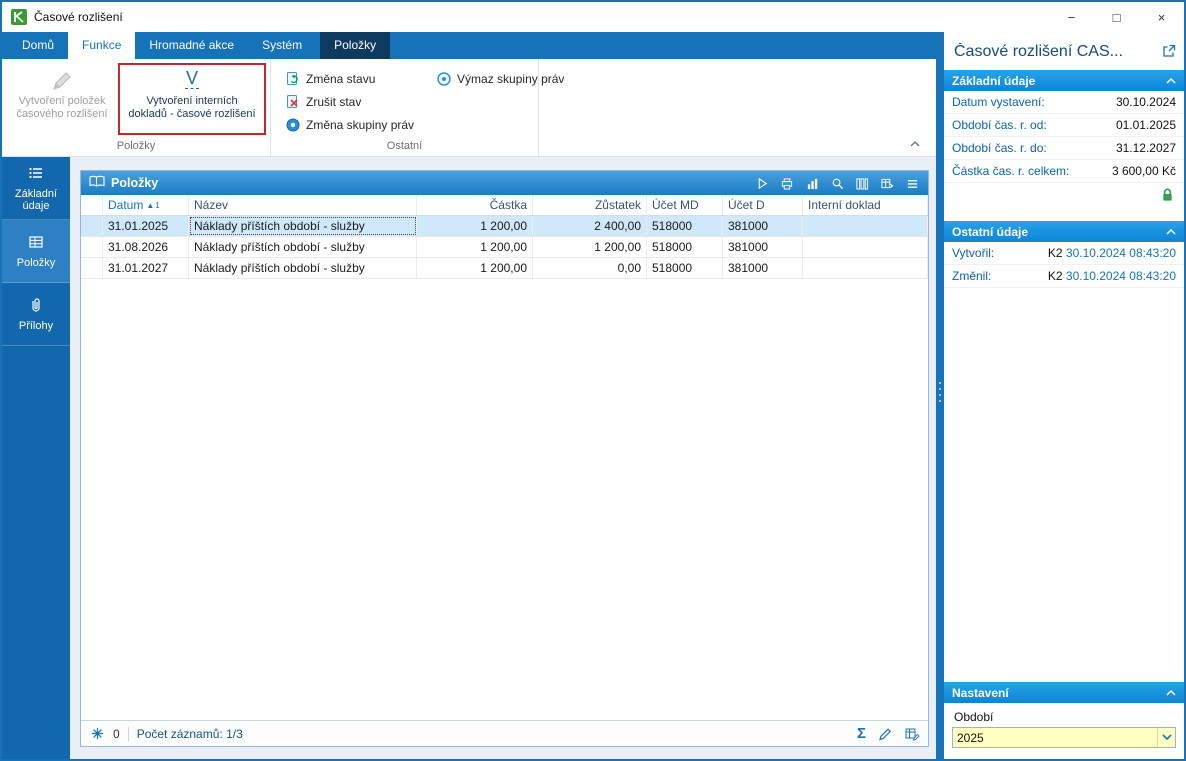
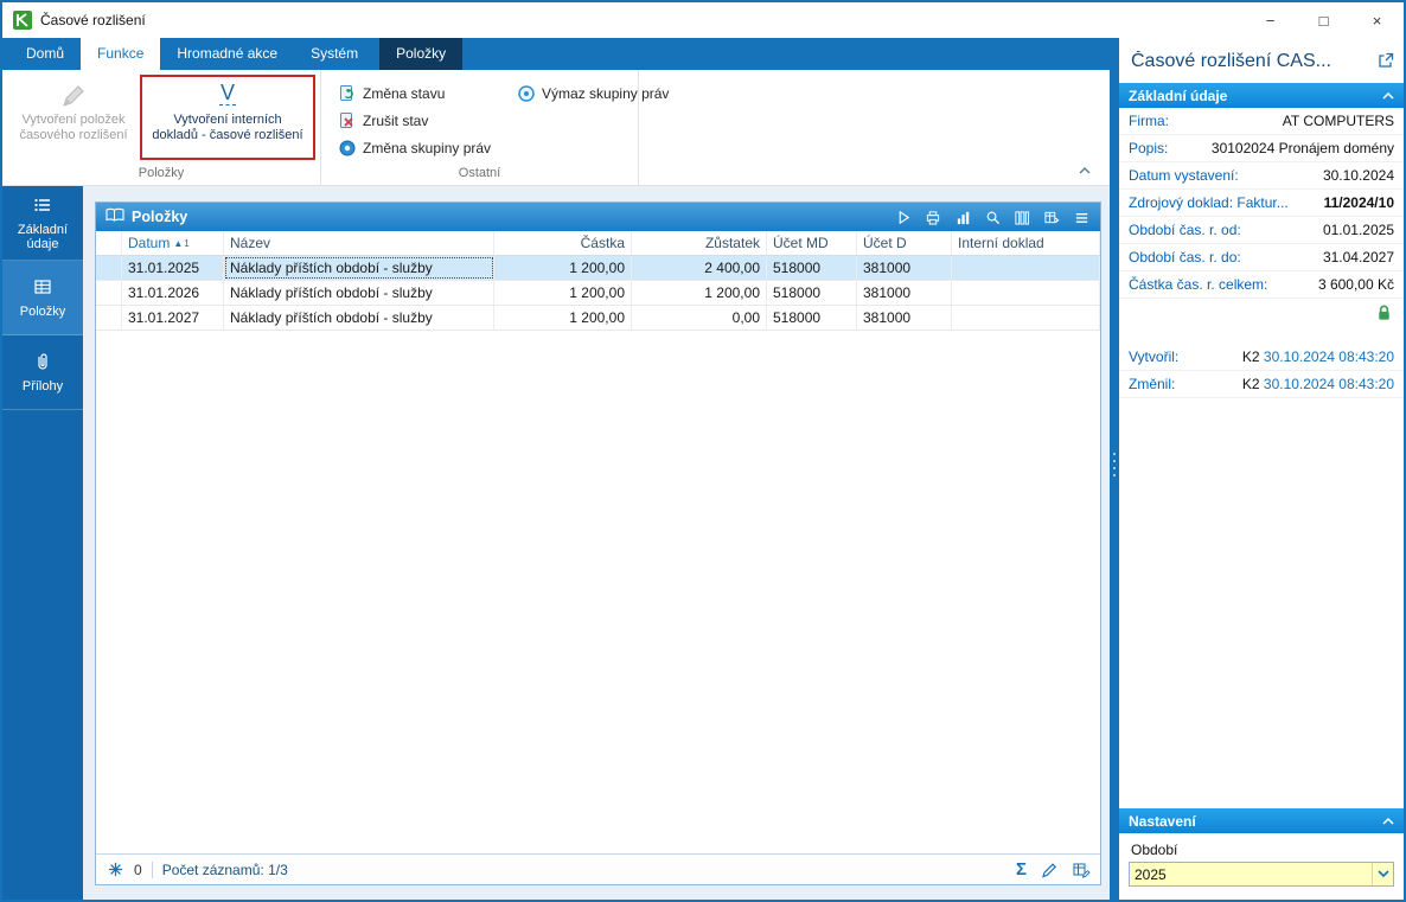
  Časové rozlišení
  −
  □
  ×
  Domů
  Funkce
  Hromadné akce
  Systém
  Položky
  Vytvoření položek
  časového rozlišení
  V
  Vytvoření interních
  dokladů - časové rozlišení
  Položky
  Změna stavu
  Zrušit stav
  Změna skupiny práv
  Výmaz skupiny práv
  Ostatní
  Základní údaje
  Položky
  Přílohy
  Položky
  Datum
  ▲
  1
  Název
  Částka
  Zůstatek
  Účet MD
  Účet D
  Interní doklad
  31.01.2025
  Náklady příštích období - služby
  1 200,00
  2 400,00
  518000
  381000
- 31.08.2026
+ 31.01.2026
  Náklady příštích období - služby
  1 200,00
  1 200,00
  518000
  381000
  31.01.2027
  Náklady příštích období - služby
  1 200,00
  0,00
  518000
  381000
  0
  Počet záznamů: 1/3
  Σ
  Časové rozlišení CAS...
  Základní údaje
+ Firma:
+ AT COMPUTERS
+ Popis:
+ 30102024 Pronájem domény
  Datum vystavení:
  30.10.2024
+ Zdrojový doklad: Faktur...
+ 11/2024/10
  Období čas. r. od:
  01.01.2025
  Období čas. r. do:
- 31.12.2027
+ 31.04.2027
  Částka čas. r. celkem:
  3 600,00 Kč
- Ostatní údaje
  Vytvořil:
  K2 30.10.2024 08:43:20
  Změnil:
  K2 30.10.2024 08:43:20
  Nastavení
  Období
  2025
